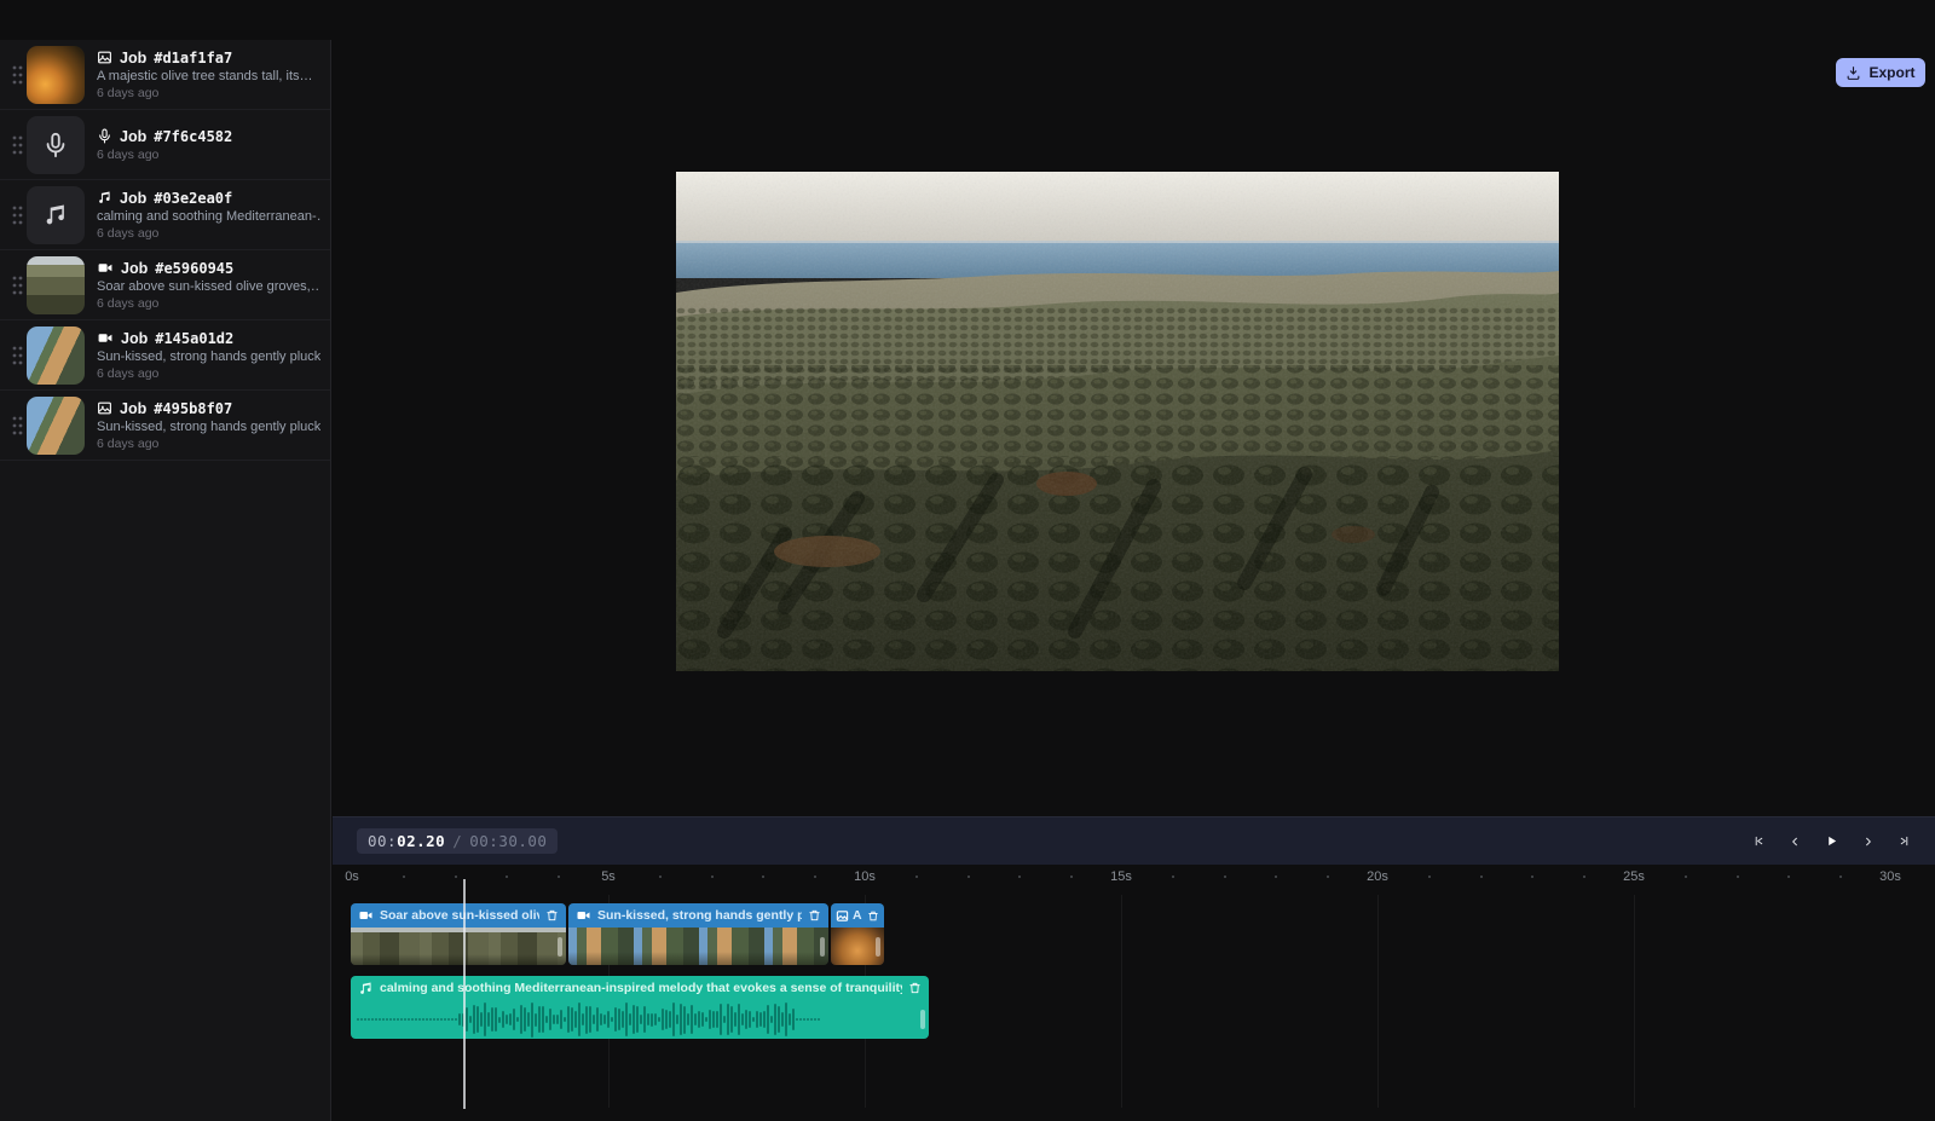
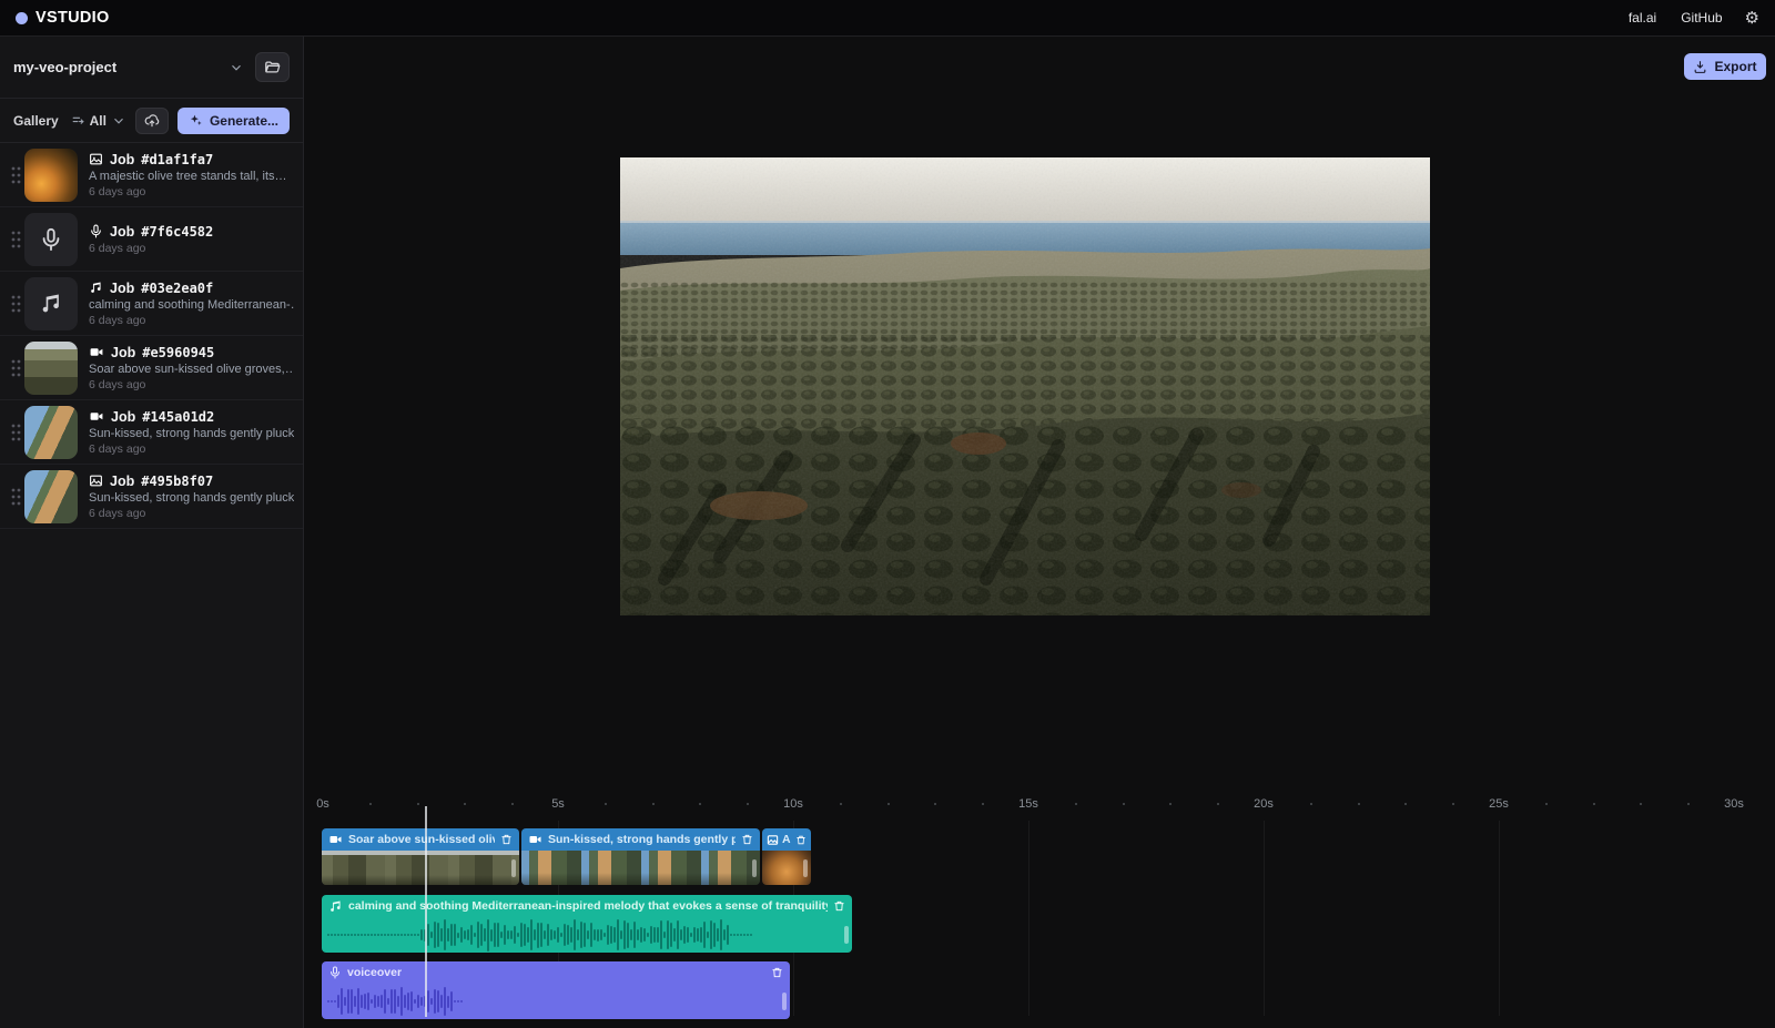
+ VSTUDIO
+ fal.ai
+ GitHub
+ ⚙
+ my-veo-project
+ Gallery
+ All
+ Generate...
  Job
  #d1af1fa7
  A majestic olive tree stands tall, its…
  6 days ago
  Job
  #7f6c4582
  6 days ago
  Job
  #03e2ea0f
  calming and soothing Mediterranean-
  6 days ago
  Job
  #e5960945
  Soar above sun-kissed olive groves,…
  6 days ago
  Job
  #145a01d2
  Sun-kissed, strong hands gently pluck
  6 days ago
  Job
  #495b8f07
  Sun-kissed, strong hands gently pluck
  6 days ago
  Export
- 00:
- 02.20
- /
- 00:30.00
  0s
  5s
  10s
  15s
  20s
  25s
  30s
  Soar above sun-kissed oli
  Sun-kissed, strong hands gently p
  A
  calming and soothing Mediterranean-inspired melody that evokes a sense of tranquilit
+ voiceover
